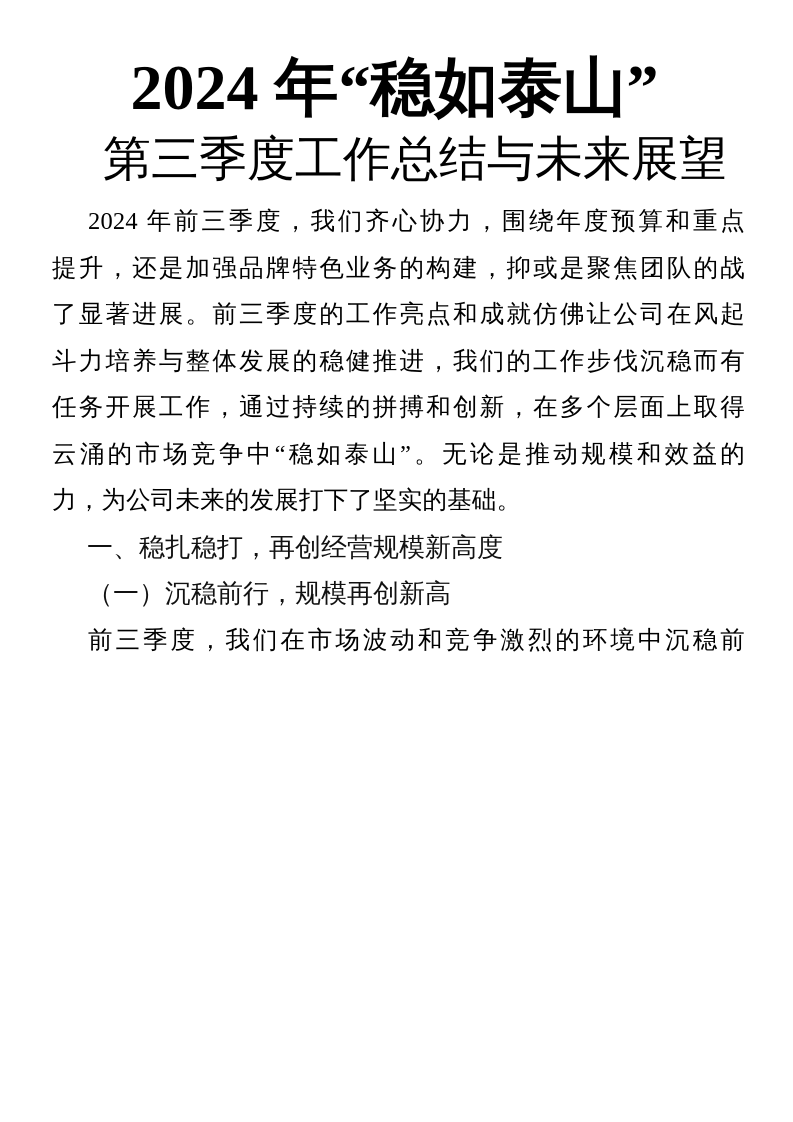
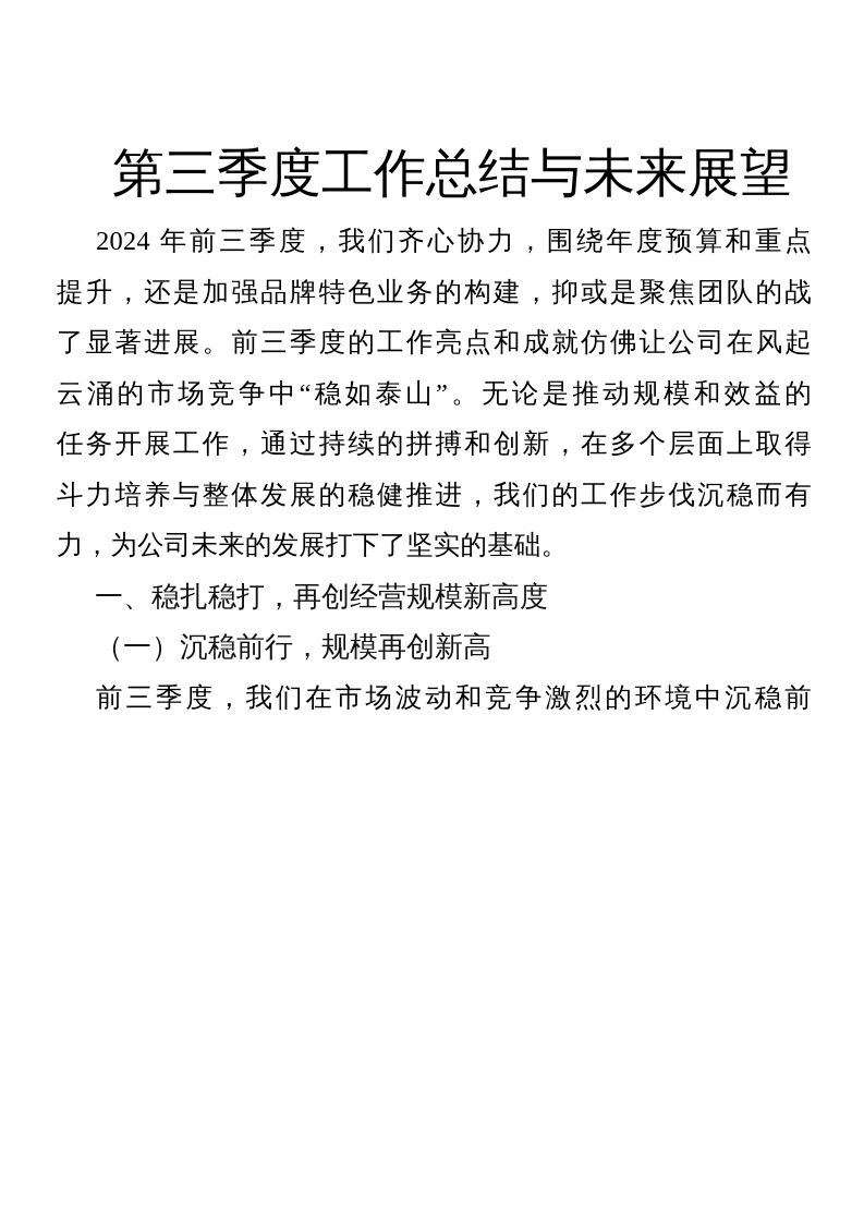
- 2024 年“稳如泰山”
  第三季度工作总结与未来展望
  2024 年前三季度，我们齐心协力，围绕年度预算和重点
  提升，还是加强品牌特色业务的构建，抑或是聚焦团队的战
  了显著进展。前三季度的工作亮点和成就仿佛让公司在风起
- 斗力培养与整体发展的稳健推进，我们的工作步伐沉稳而有
+ 云涌的市场竞争中“稳如泰山”。无论是推动规模和效益的
  任务开展工作，通过持续的拼搏和创新，在多个层面上取得
- 云涌的市场竞争中“稳如泰山”。无论是推动规模和效益的
+ 斗力培养与整体发展的稳健推进，我们的工作步伐沉稳而有
  力，为公司未来的发展打下了坚实的基础。
  一、稳扎稳打，再创经营规模新高度
  （一）沉稳前行，规模再创新高
  前三季度，我们在市场波动和竞争激烈的环境中沉稳前
